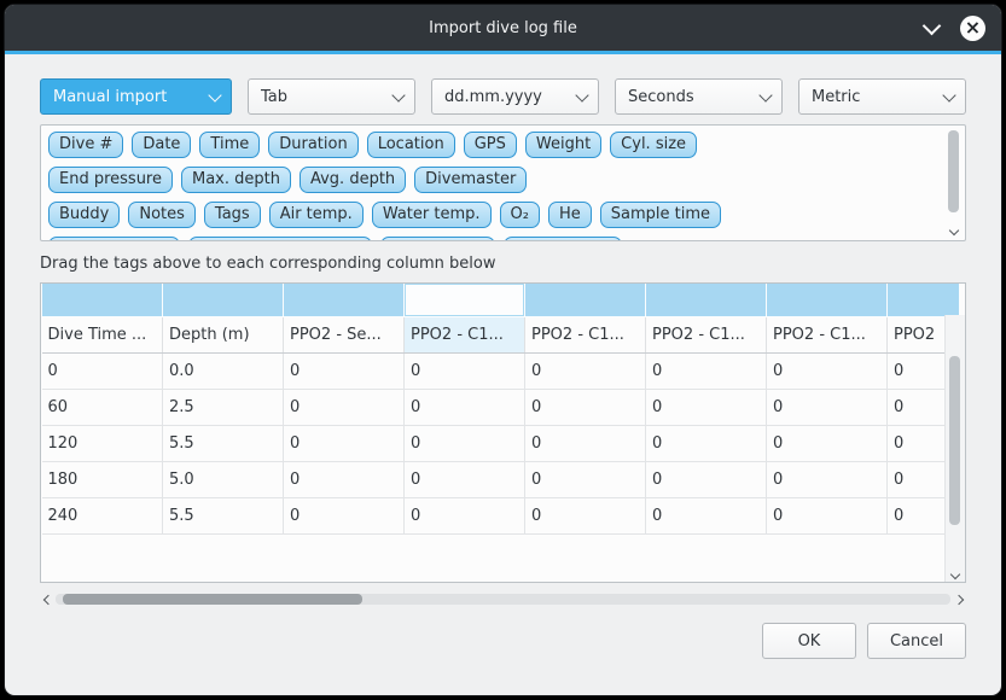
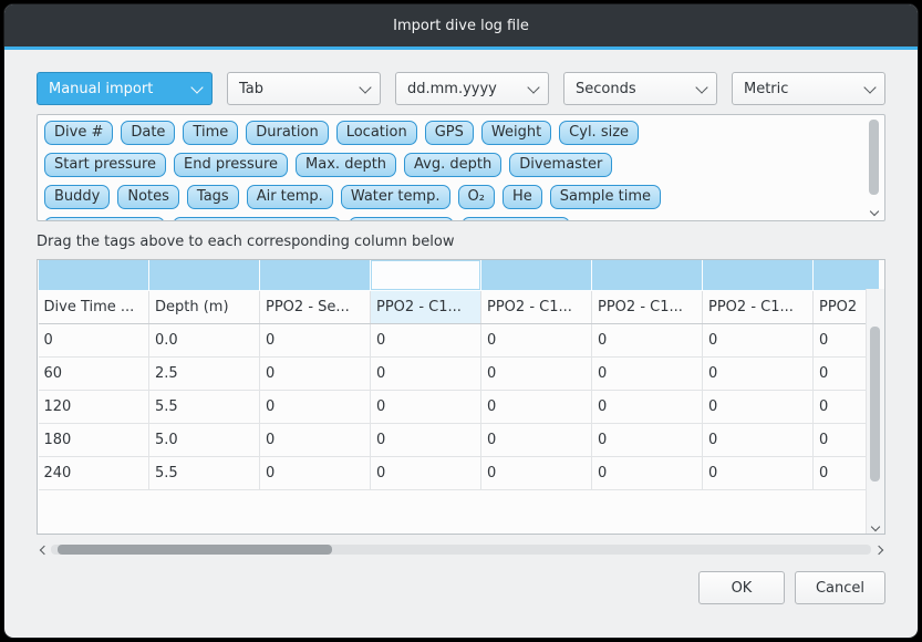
  Import dive log file
- ×
  Manual import
  Tab
  dd.mm.yyyy
  Seconds
  Metric
  Dive #
  Date
  Time
  Duration
  Location
  GPS
  Weight
  Cyl. size
+ Start pressure
  End pressure
  Max. depth
  Avg. depth
  Divemaster
  Buddy
  Notes
  Tags
  Air temp.
  Water temp.
  O₂
  He
  Sample time
  Drag the tags above to each corresponding column below
  Dive Time ...	Depth (m)	PPO2 - Se...	PPO2 - C1...	PPO2 - C1...	PPO2 - C1...	PPO2 - C1...	PPO2
  0	0.0	0	0	0	0	0	0
  60	2.5	0	0	0	0	0	0
  120	5.5	0	0	0	0	0	0
  180	5.0	0	0	0	0	0	0
  240	5.5	0	0	0	0	0	0
  OK
  Cancel
